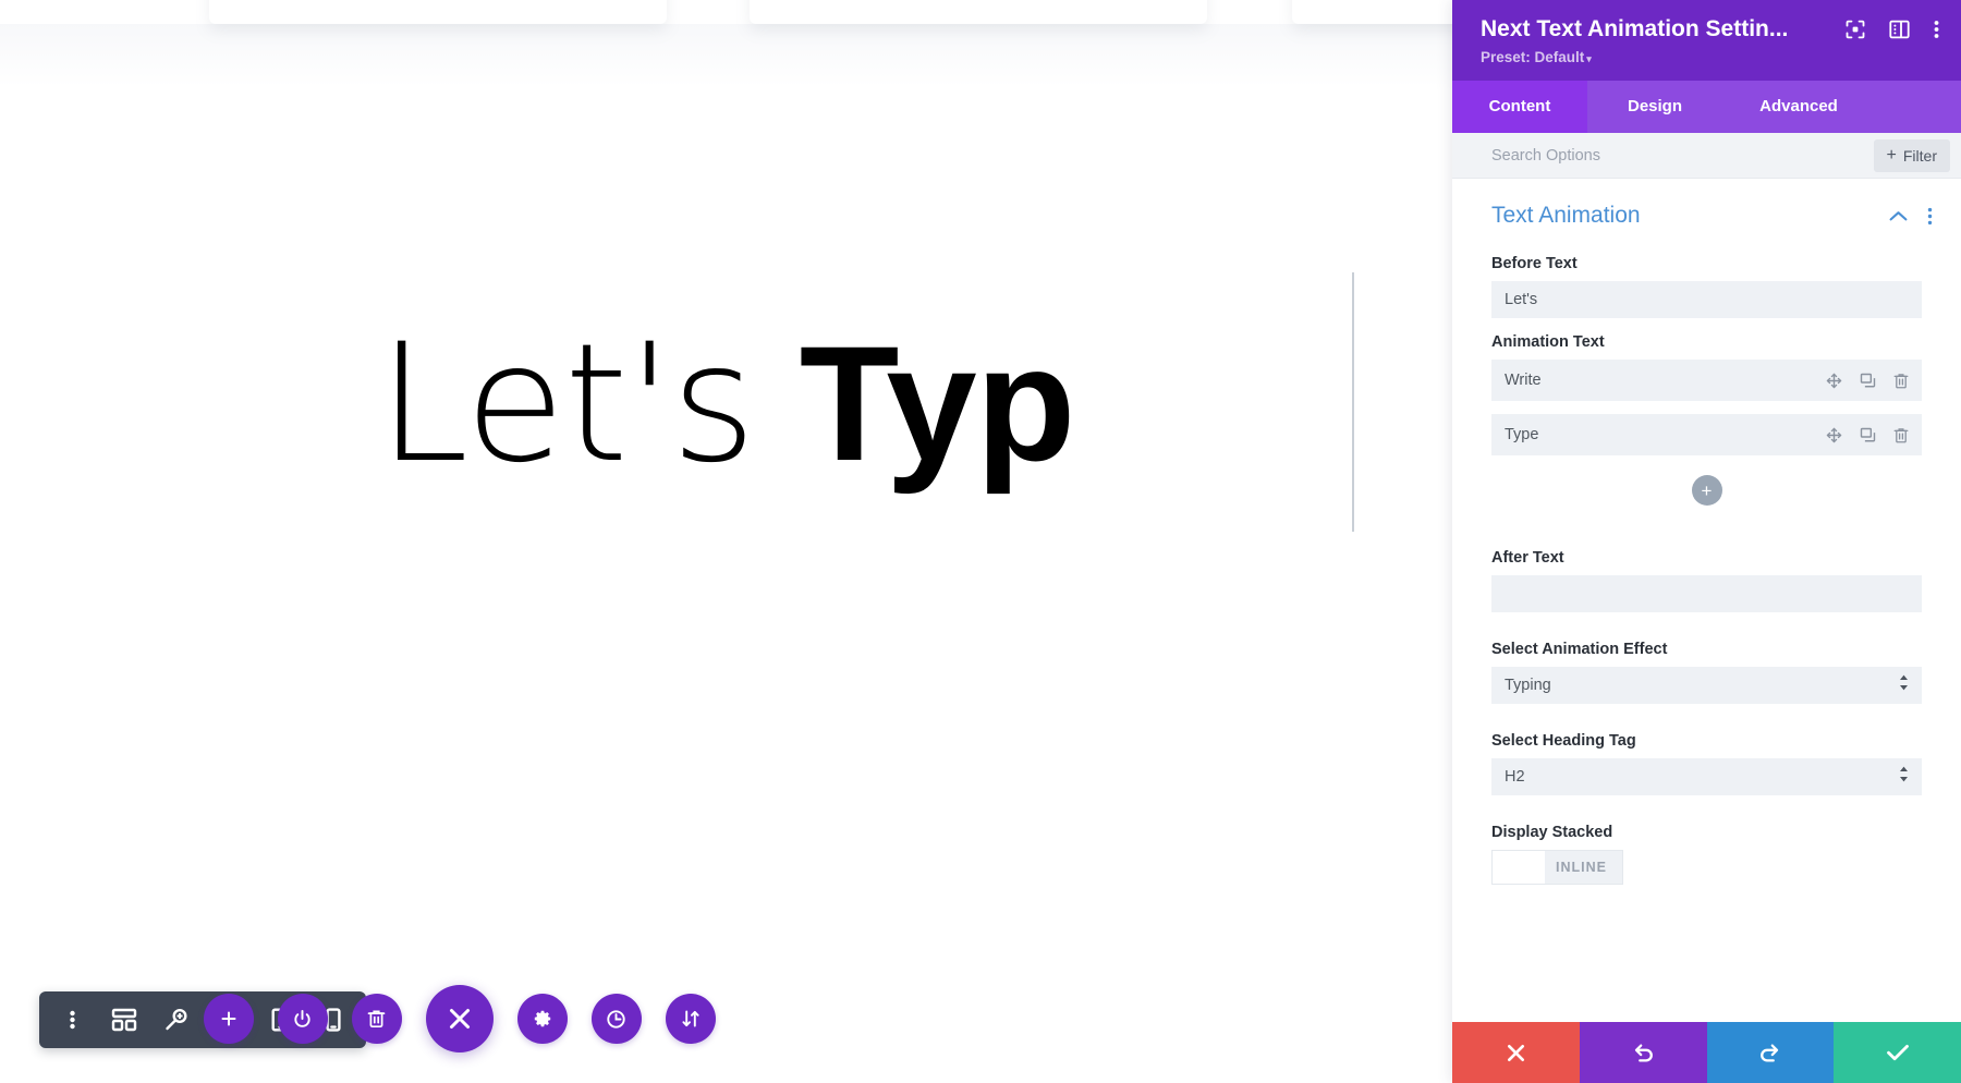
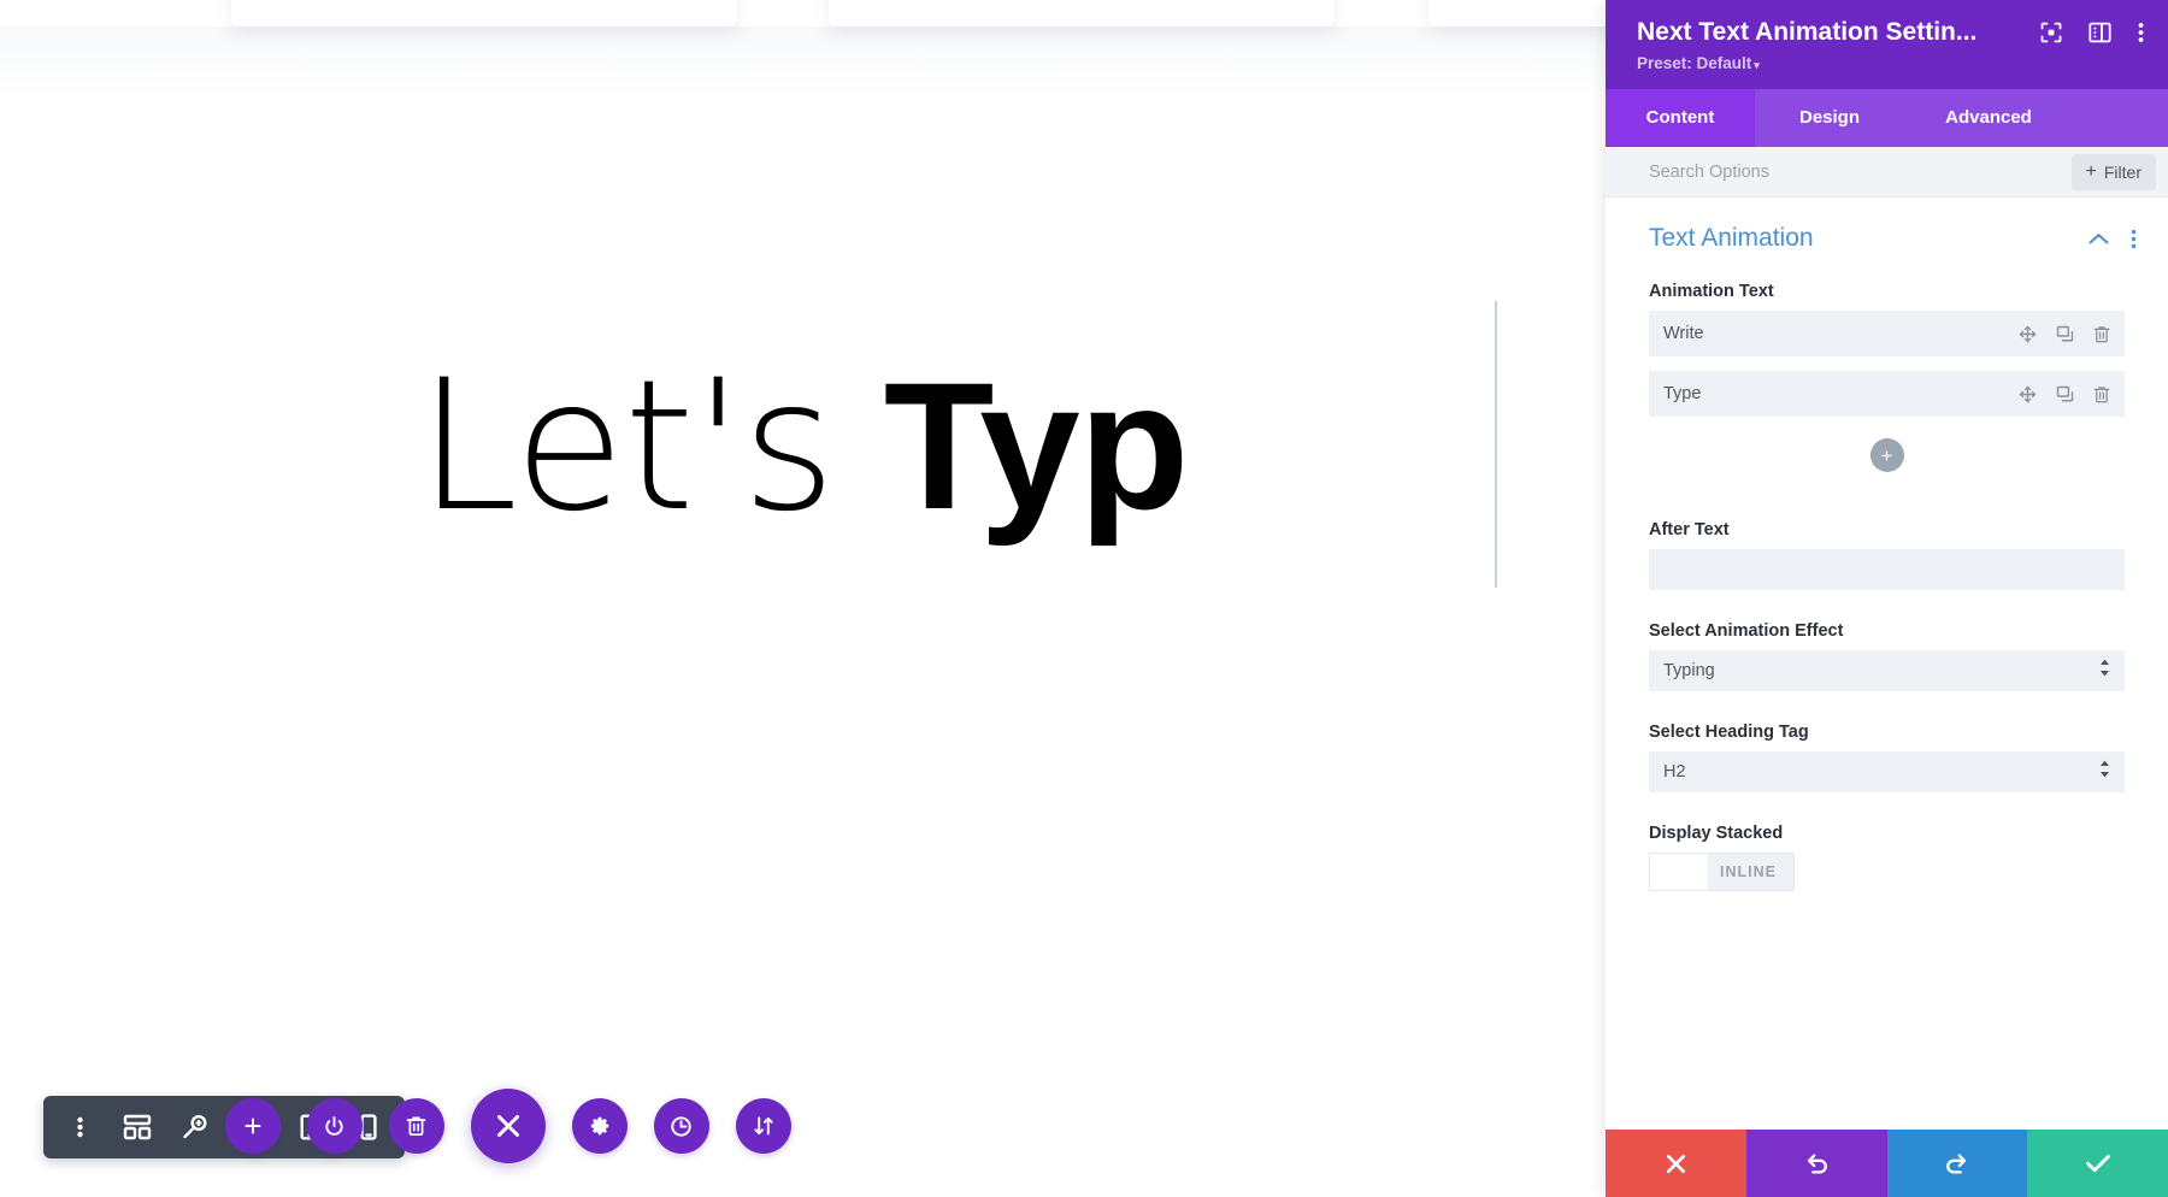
  Let's Typ
  Next Text Animation Settin...
  Preset: Default ▾
  Content
  Design
  Advanced
  Search Options
  +
  Filter
  Text Animation
- Before Text
- Let's
  Animation Text
  Write
  Type
  +
  After Text
  Select Animation Effect
  Typing
  Select Heading Tag
  H2
  Display Stacked
  INLINE
